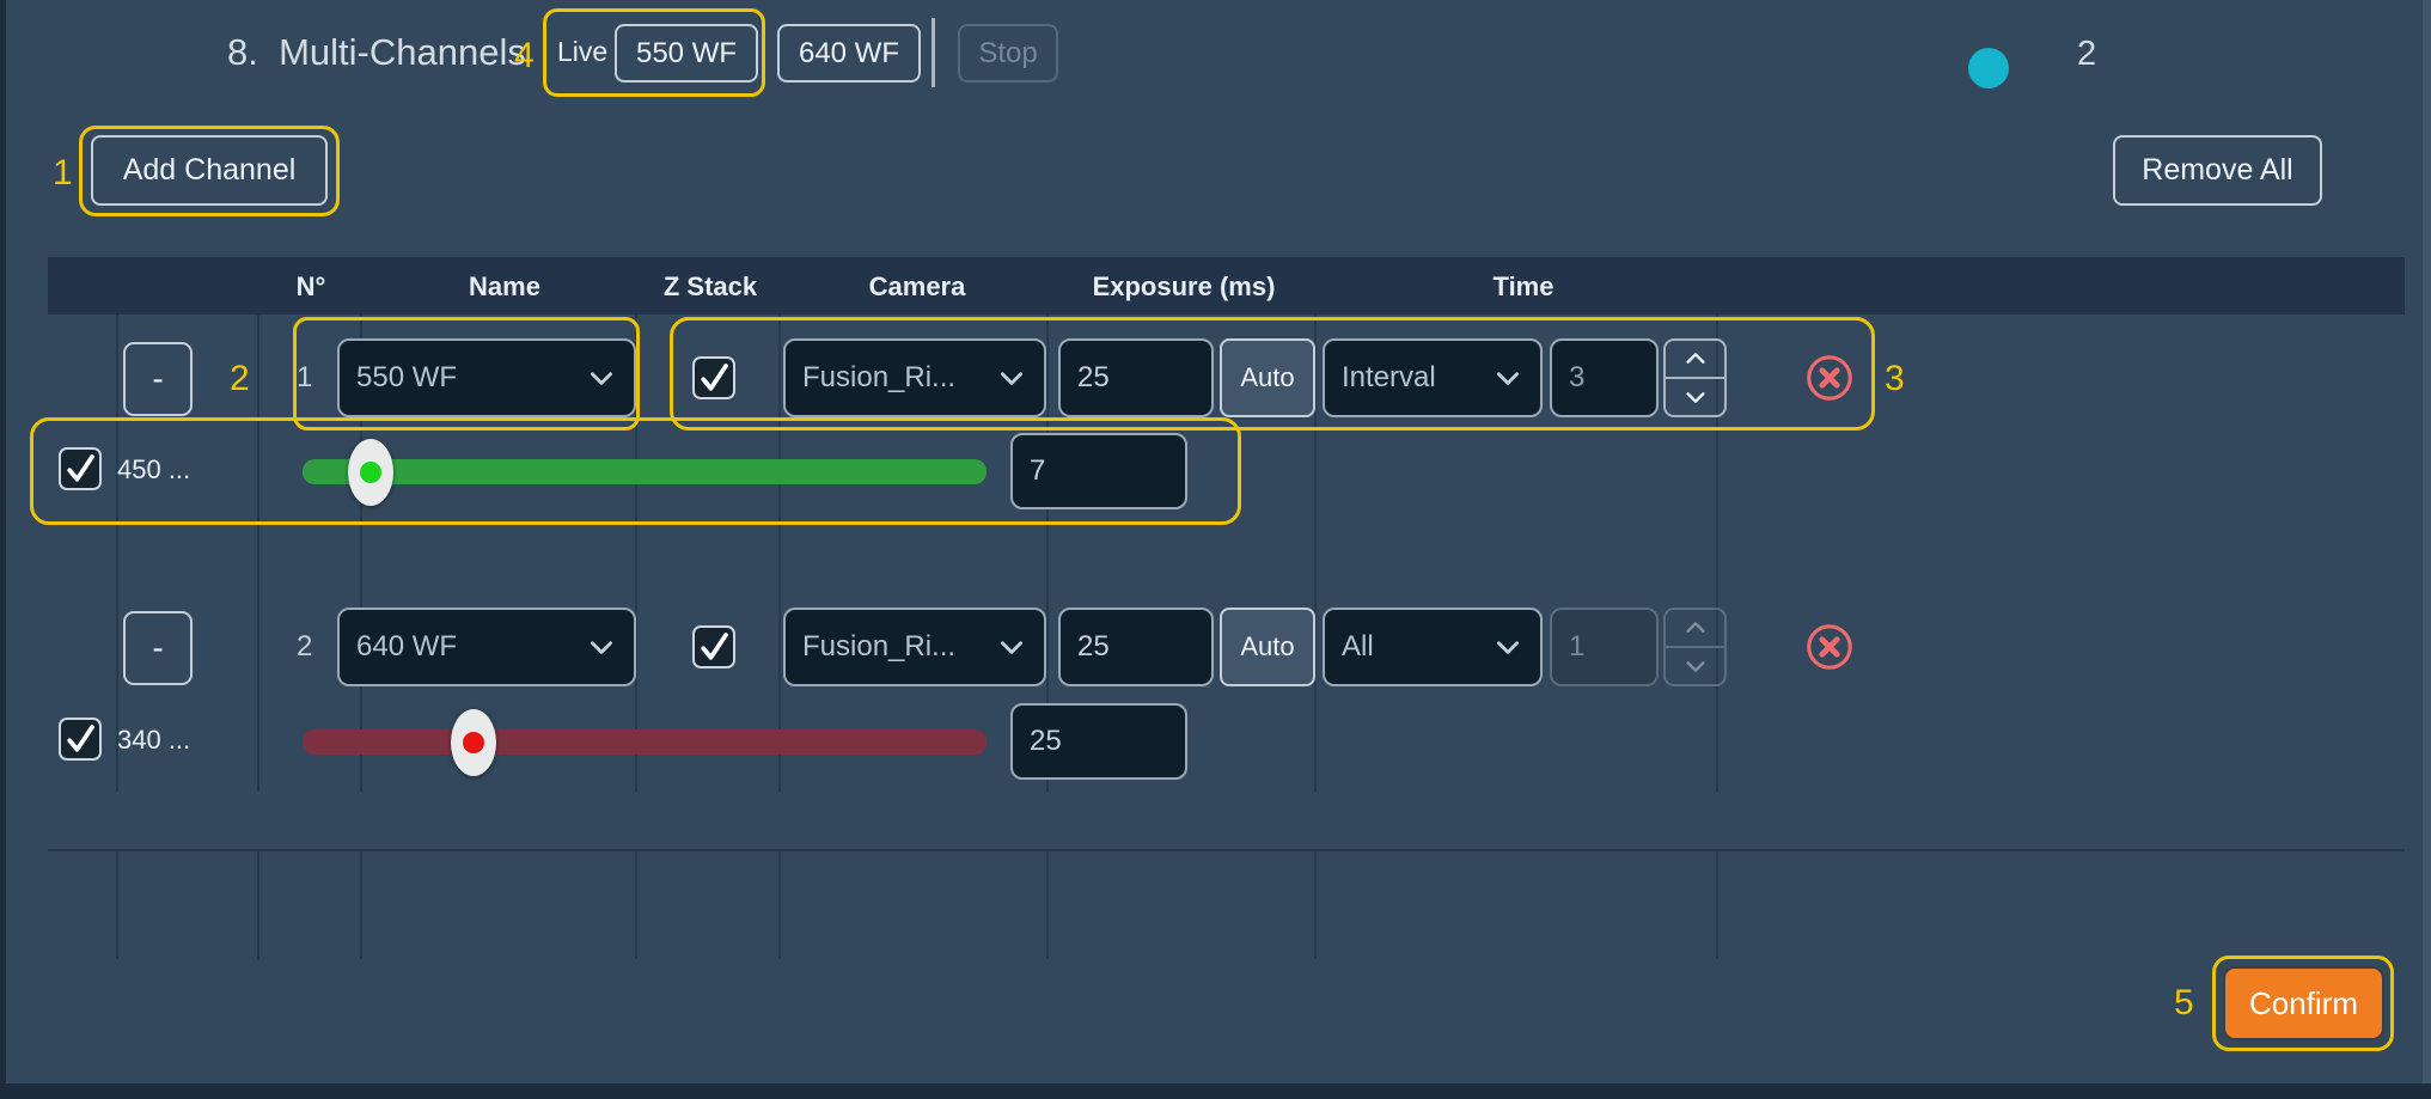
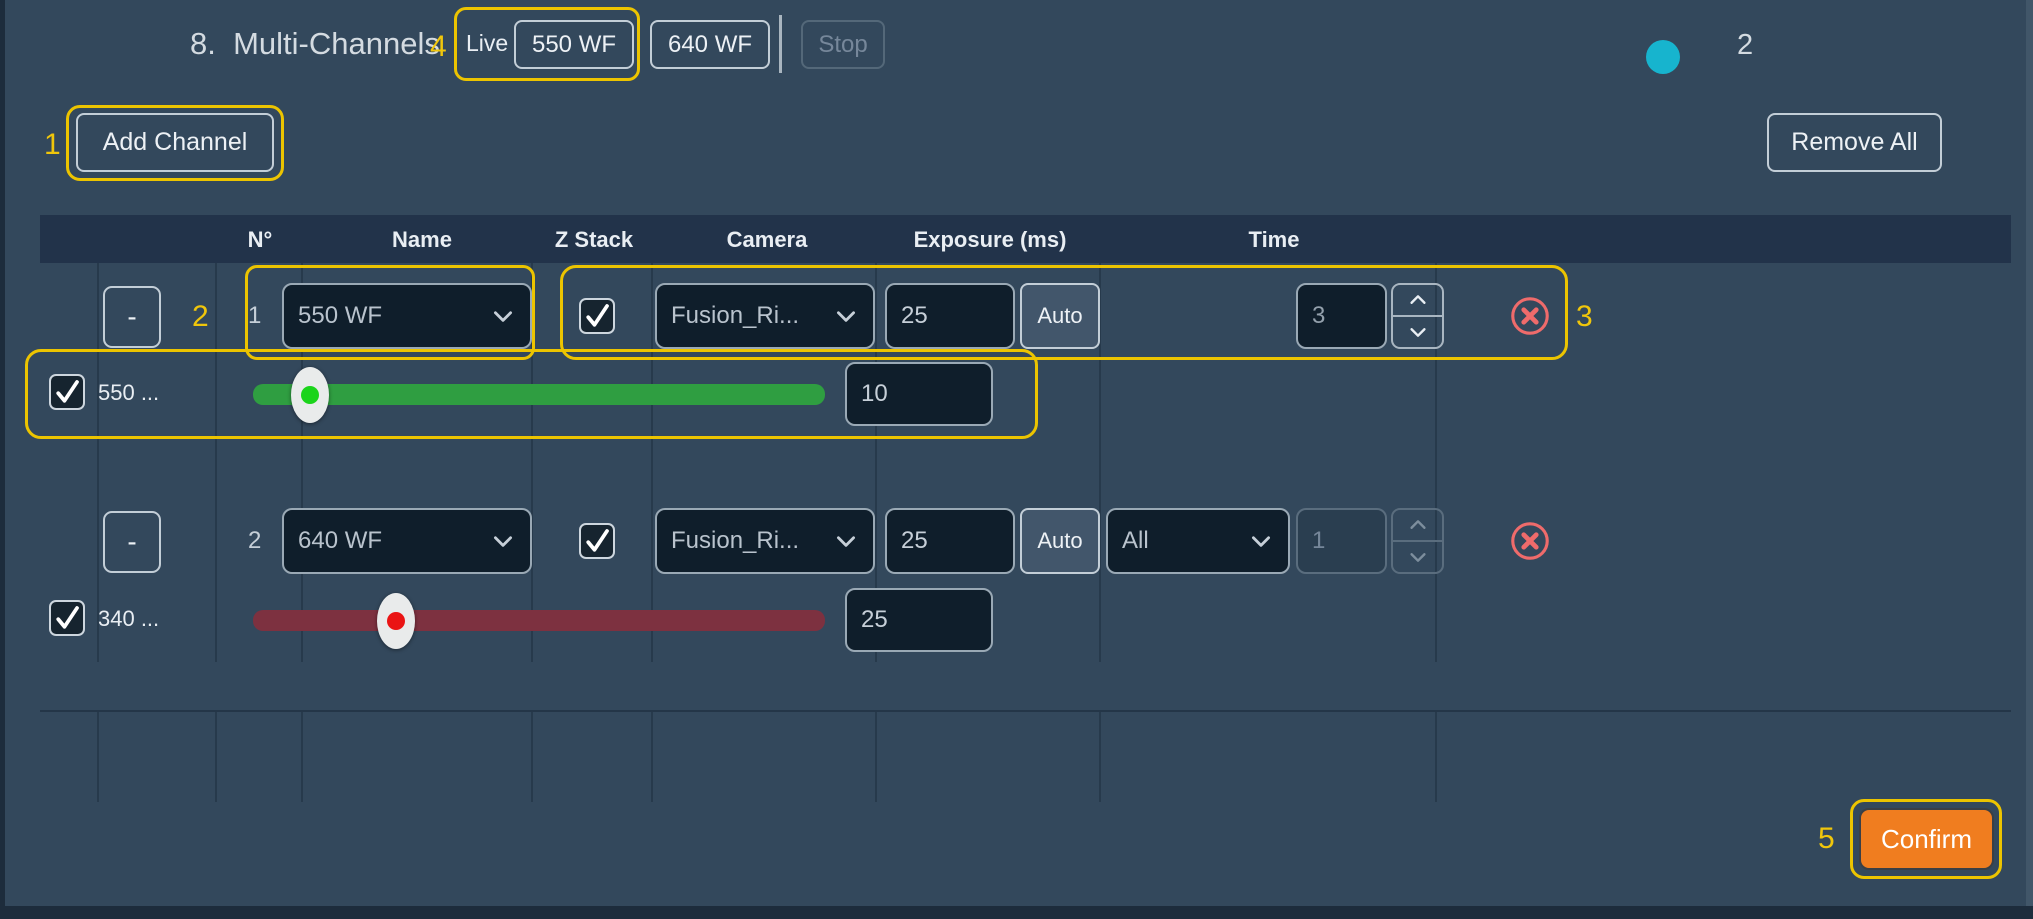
  8. Multi-Channels
  4
  Live
  550 WF
  640 WF
  Stop
  2
  1
  Add Channel
  Remove All
  N°
  Name
  Z Stack
  Camera
  Exposure (ms)
  Time
  -
  2
  1
  550 WF
  Fusion_Ri...
  25
  Auto
- Interval
  3
  3
- 450 ...
+ 550 ...
- 7
+ 10
  -
  2
  640 WF
  Fusion_Ri...
  25
  Auto
  All
  1
  340 ...
  25
  5
  Confirm
